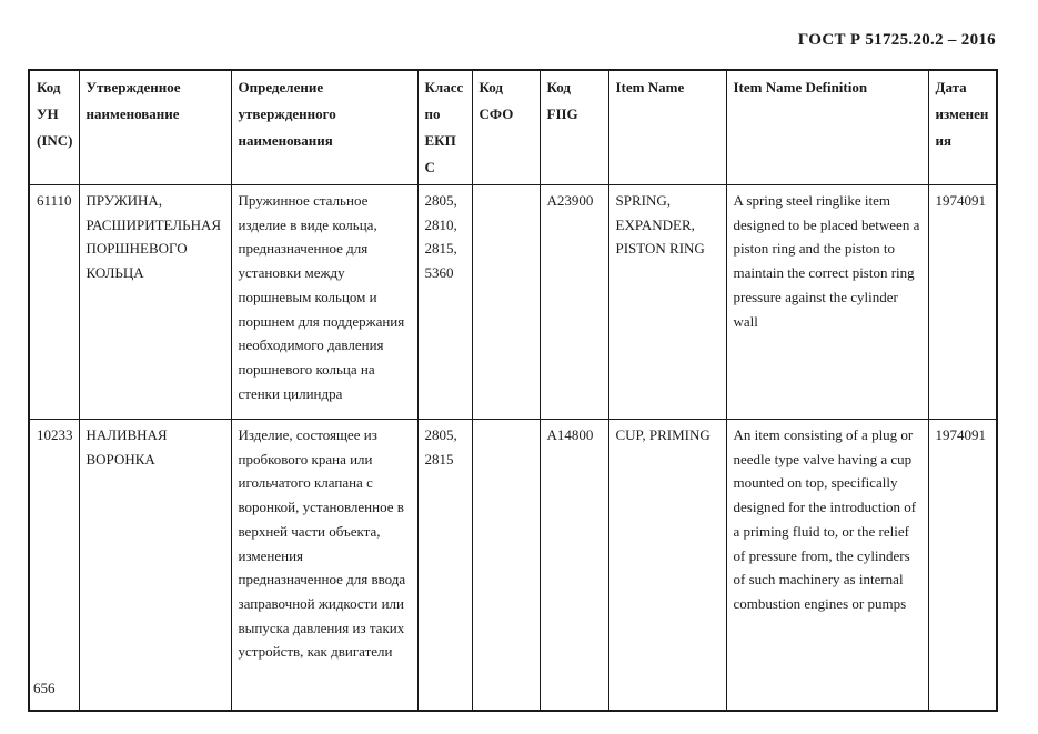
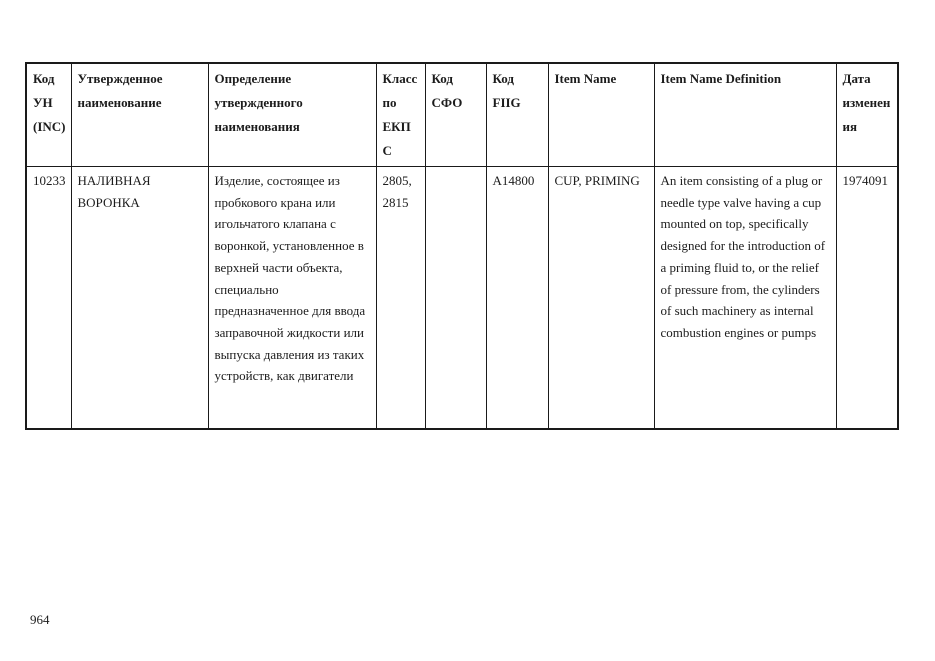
- ГОСТ Р 51725.20.2 – 2016
  Код УН (INC)	Утвержденное наименование	Определение утвержденного наименования	Класс по ЕКПС	Код СФО	Код FIIG	Item Name	Item Name Definition	Дата изменения
- 61110	ПРУЖИНА, РАСШИРИТЕЛЬНАЯ ПОРШНЕВОГО КОЛЬЦА	Пружинное стальное изделие в виде кольца, предназначенное для установки между поршневым кольцом и поршнем для поддержания необходимого давления поршневого кольца на стенки цилиндра	2805, 2810, 2815, 5360		A23900	SPRING, EXPANDER, PISTON RING	A spring steel ringlike item designed to be placed between a piston ring and the piston to maintain the correct piston ring pressure against the cylinder wall	1974091
- 10233	НАЛИВНАЯ ВОРОНКА	Изделие, состоящее из пробкового крана или игольчатого клапана с воронкой, установленное в верхней части объекта, изменения предназначенное для ввода заправочной жидкости или выпуска давления из таких устройств, как двигатели	2805, 2815		A14800	CUP, PRIMING	An item consisting of a plug or needle type valve having a cup mounted on top, specifically designed for the introduction of a priming fluid to, or the relief of pressure from, the cylinders of such machinery as internal combustion engines or pumps	1974091
+ 10233	НАЛИВНАЯ ВОРОНКА	Изделие, состоящее из пробкового крана или игольчатого клапана с воронкой, установленное в верхней части объекта, специально предназначенное для ввода заправочной жидкости или выпуска давления из таких устройств, как двигатели	2805, 2815		A14800	CUP, PRIMING	An item consisting of a plug or needle type valve having a cup mounted on top, specifically designed for the introduction of a priming fluid to, or the relief of pressure from, the cylinders of such machinery as internal combustion engines or pumps	1974091
- 656
+ 964
